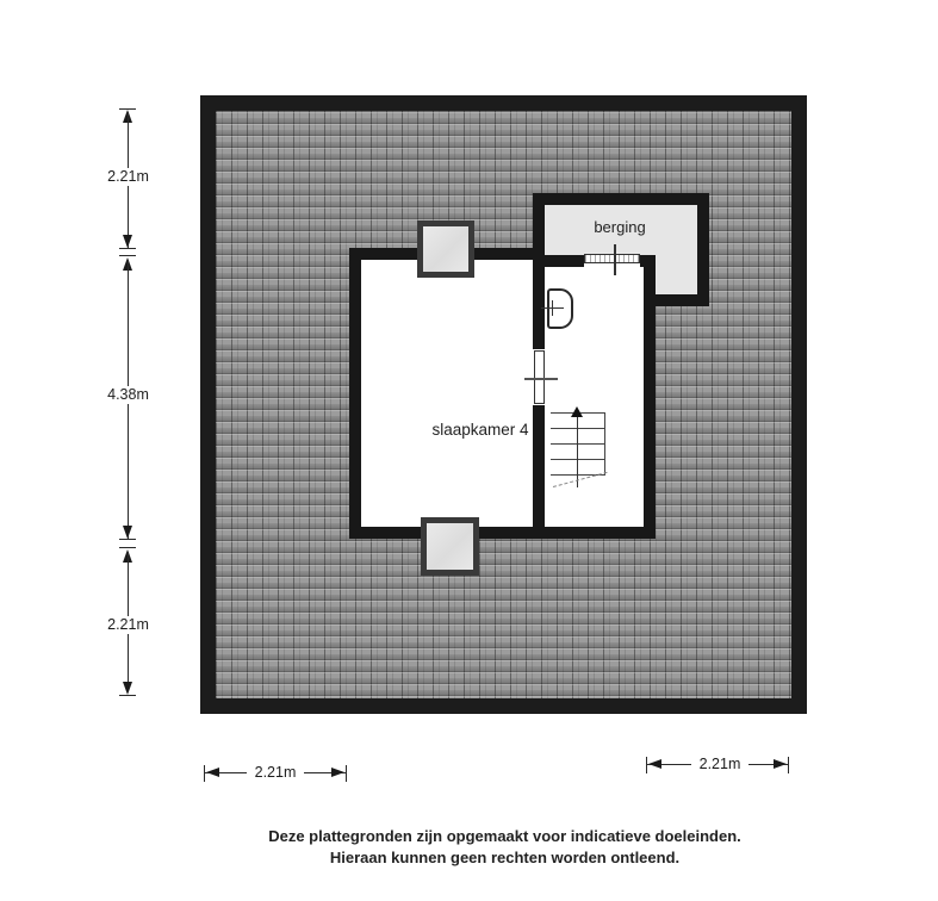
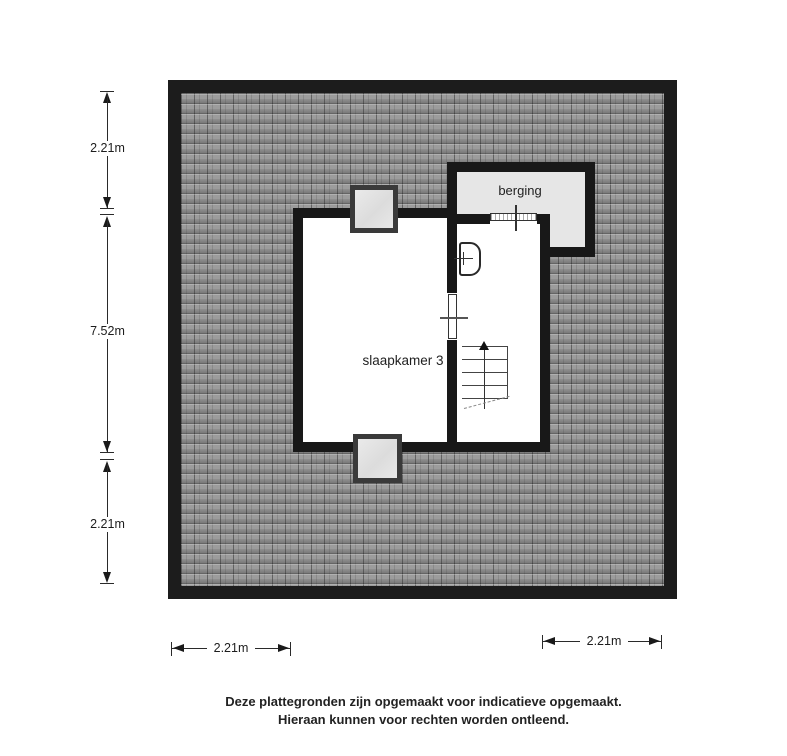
- slaapkamer 4
+ slaapkamer 3
  berging
  2.21m
- 4.38m
+ 7.52m
  2.21m
  2.21m
  2.21m
- Deze plattegronden zijn opgemaakt voor indicatieve doeleinden.
+ Deze plattegronden zijn opgemaakt voor indicatieve opgemaakt.
- Hieraan kunnen geen rechten worden ontleend.
+ Hieraan kunnen voor rechten worden ontleend.
